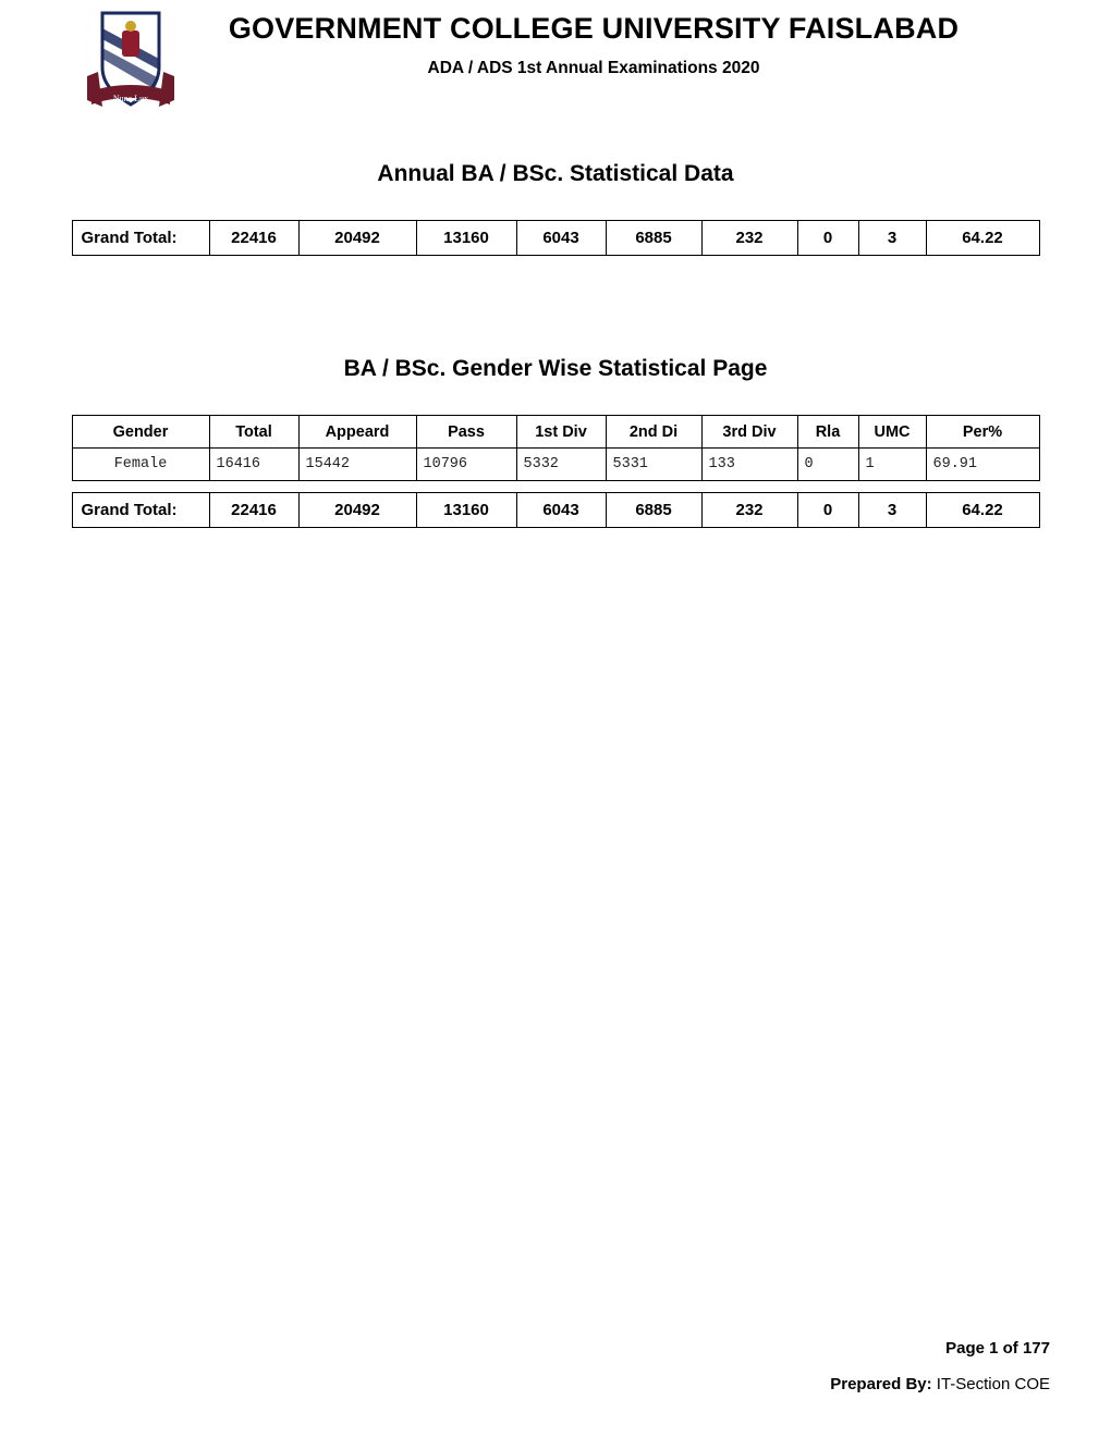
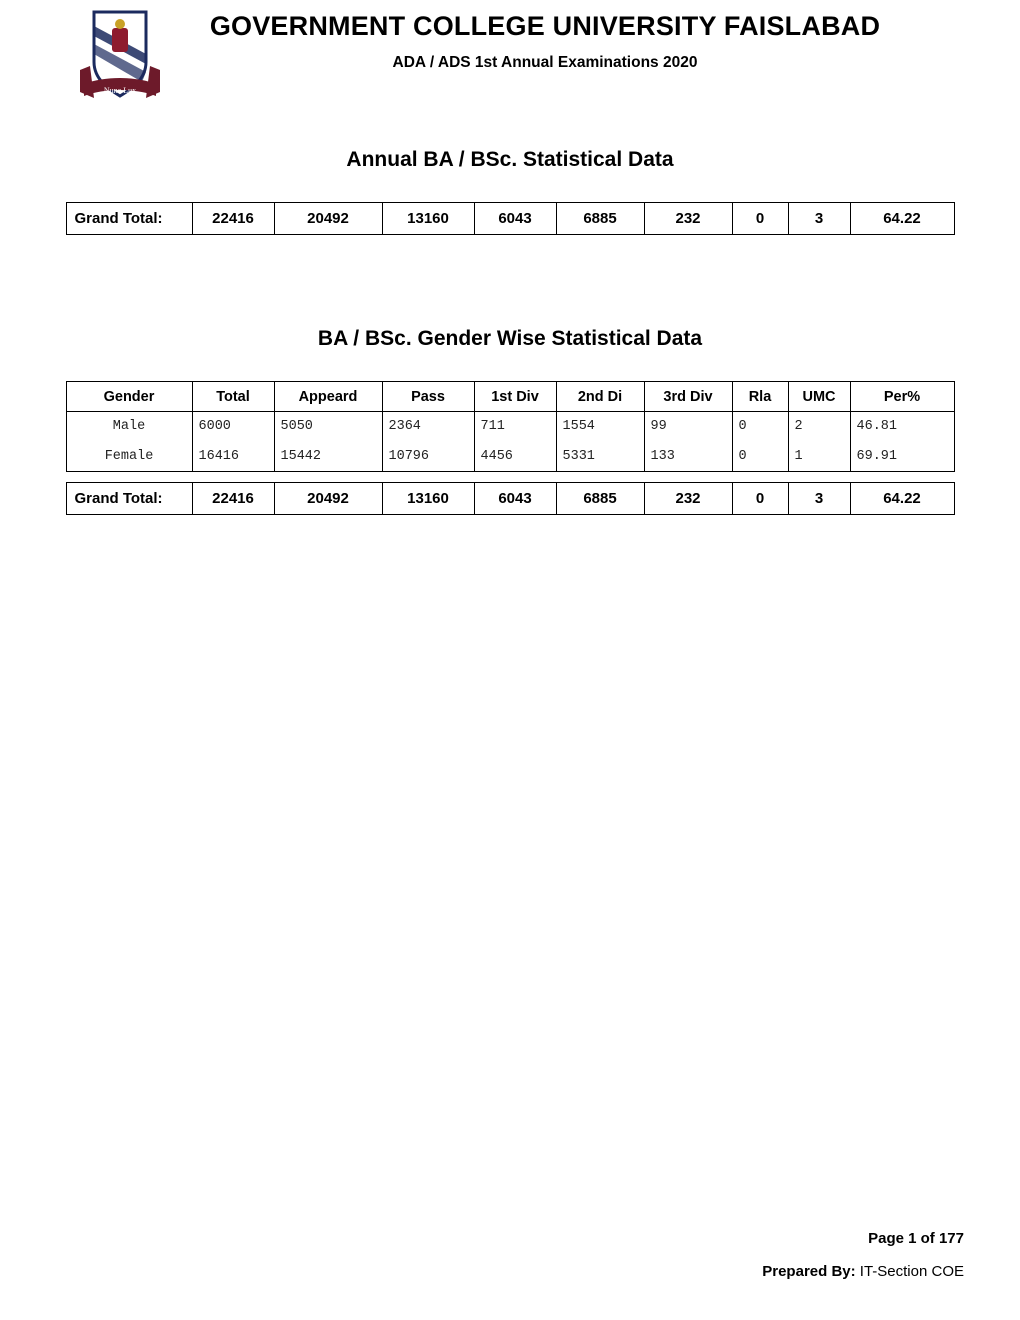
  Nunc Lux
  GOVERNMENT COLLEGE UNIVERSITY FAISLABAD
  ADA / ADS 1st Annual Examinations 2020
  Annual BA / BSc. Statistical Data
  Grand Total:	22416	20492	13160	6043	6885	232	0	3	64.22
- BA / BSc. Gender Wise Statistical Page
+ BA / BSc. Gender Wise Statistical Data
  Gender	Total	Appeard	Pass	1st Div	2nd Di	3rd Div	Rla	UMC	Per%
+ Male	6000	5050	2364	711	1554	99	0	2	46.81
- Female	16416	15442	10796	5332	5331	133	0	1	69.91
+ Female	16416	15442	10796	4456	5331	133	0	1	69.91
  Grand Total:	22416	20492	13160	6043	6885	232	0	3	64.22
  Page 1 of 177
  Prepared By: IT-Section COE
